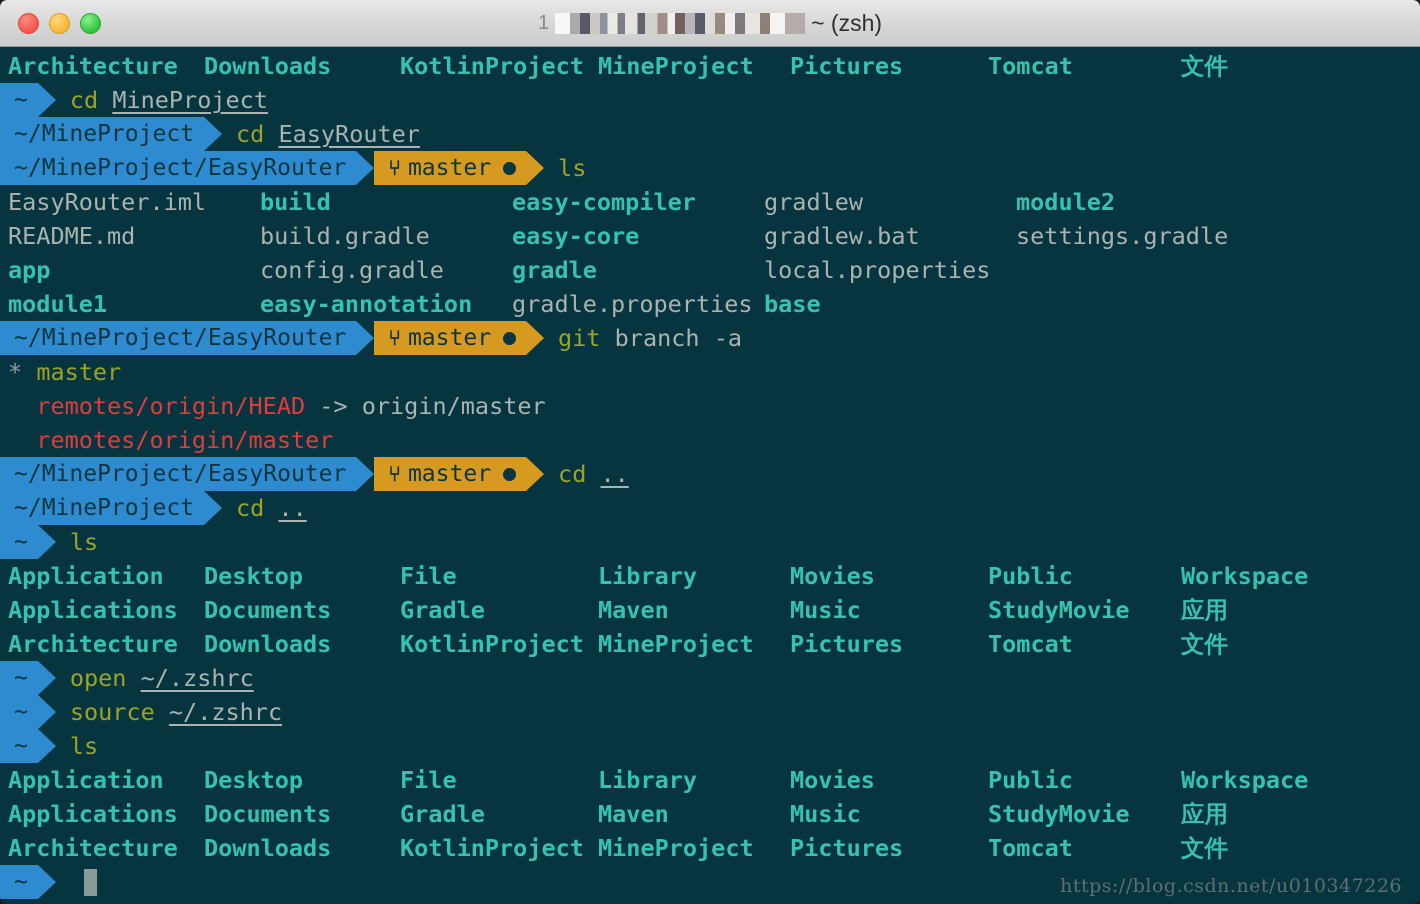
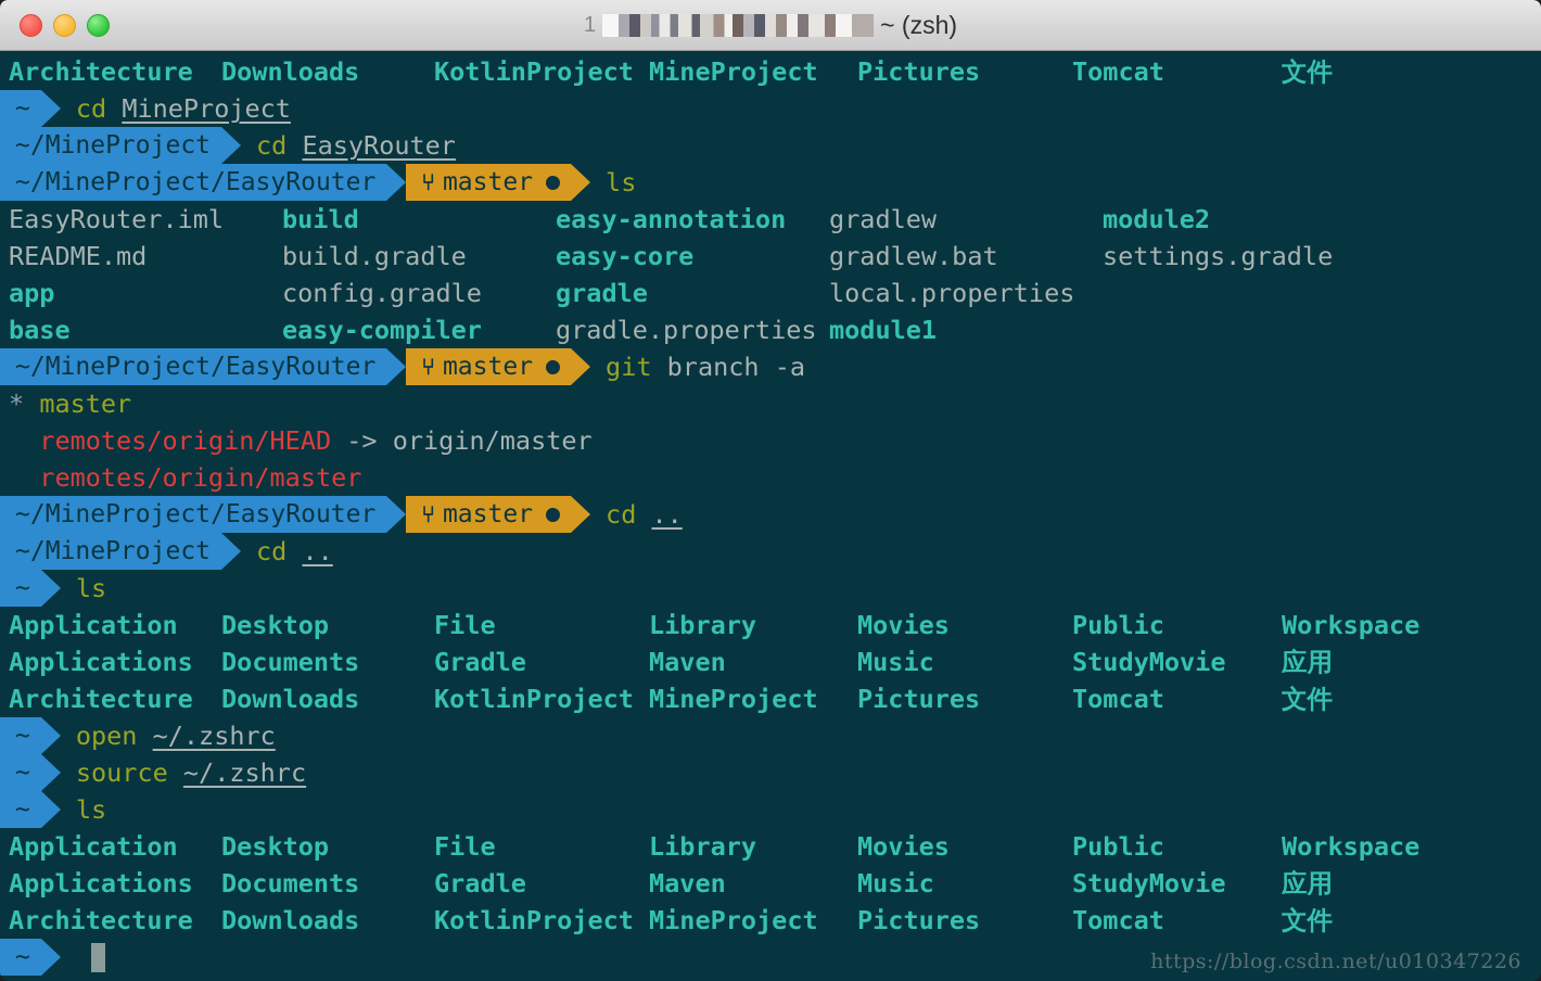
  1
  ~ (zsh)
  Architecture
  Downloads
  KotlinProject
  MineProject
  Pictures
  Tomcat
  文件
  ~
  cd
  MineProject
  ~/MineProject
  cd
  EasyRouter
  ~/MineProject/EasyRouter
  ⑂
  master
  ls
  EasyRouter.iml
  build
- easy-compiler
+ easy-annotation
  gradlew
  module2
  README.md
  build.gradle
  easy-core
  gradlew.bat
  settings.gradle
  app
  config.gradle
  gradle
  local.properties
- module1
+ base
- easy-annotation
+ easy-compiler
  gradle.properties
- base
+ module1
  ~/MineProject/EasyRouter
  ⑂
  master
  git
  branch -a
  * master
  remotes/origin/HEAD -> origin/master
  remotes/origin/master
  ~/MineProject/EasyRouter
  ⑂
  master
  cd
  ..
  ~/MineProject
  cd
  ..
  ~
  ls
  Application
  Desktop
  File
  Library
  Movies
  Public
  Workspace
  Applications
  Documents
  Gradle
  Maven
  Music
  StudyMovie
  应用
  Architecture
  Downloads
  KotlinProject
  MineProject
  Pictures
  Tomcat
  文件
  ~
  open
  ~/.zshrc
  ~
  source
  ~/.zshrc
  ~
  ls
  Application
  Desktop
  File
  Library
  Movies
  Public
  Workspace
  Applications
  Documents
  Gradle
  Maven
  Music
  StudyMovie
  应用
  Architecture
  Downloads
  KotlinProject
  MineProject
  Pictures
  Tomcat
  文件
  ~
  https://blog.csdn.net/u010347226
